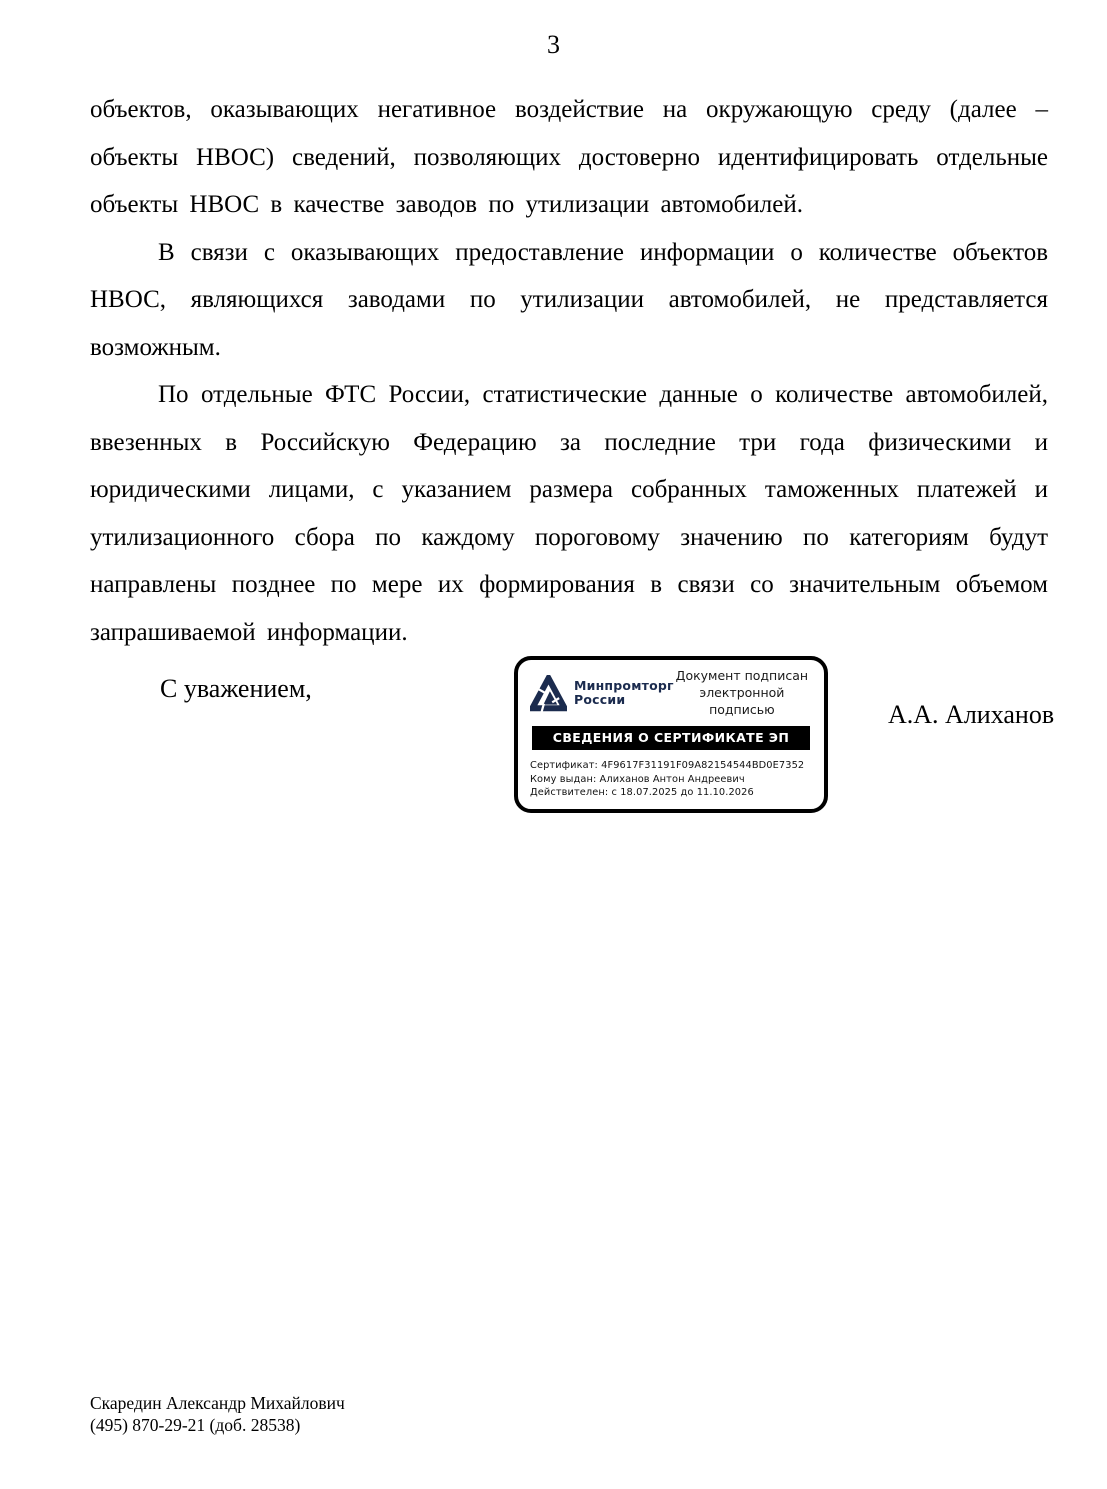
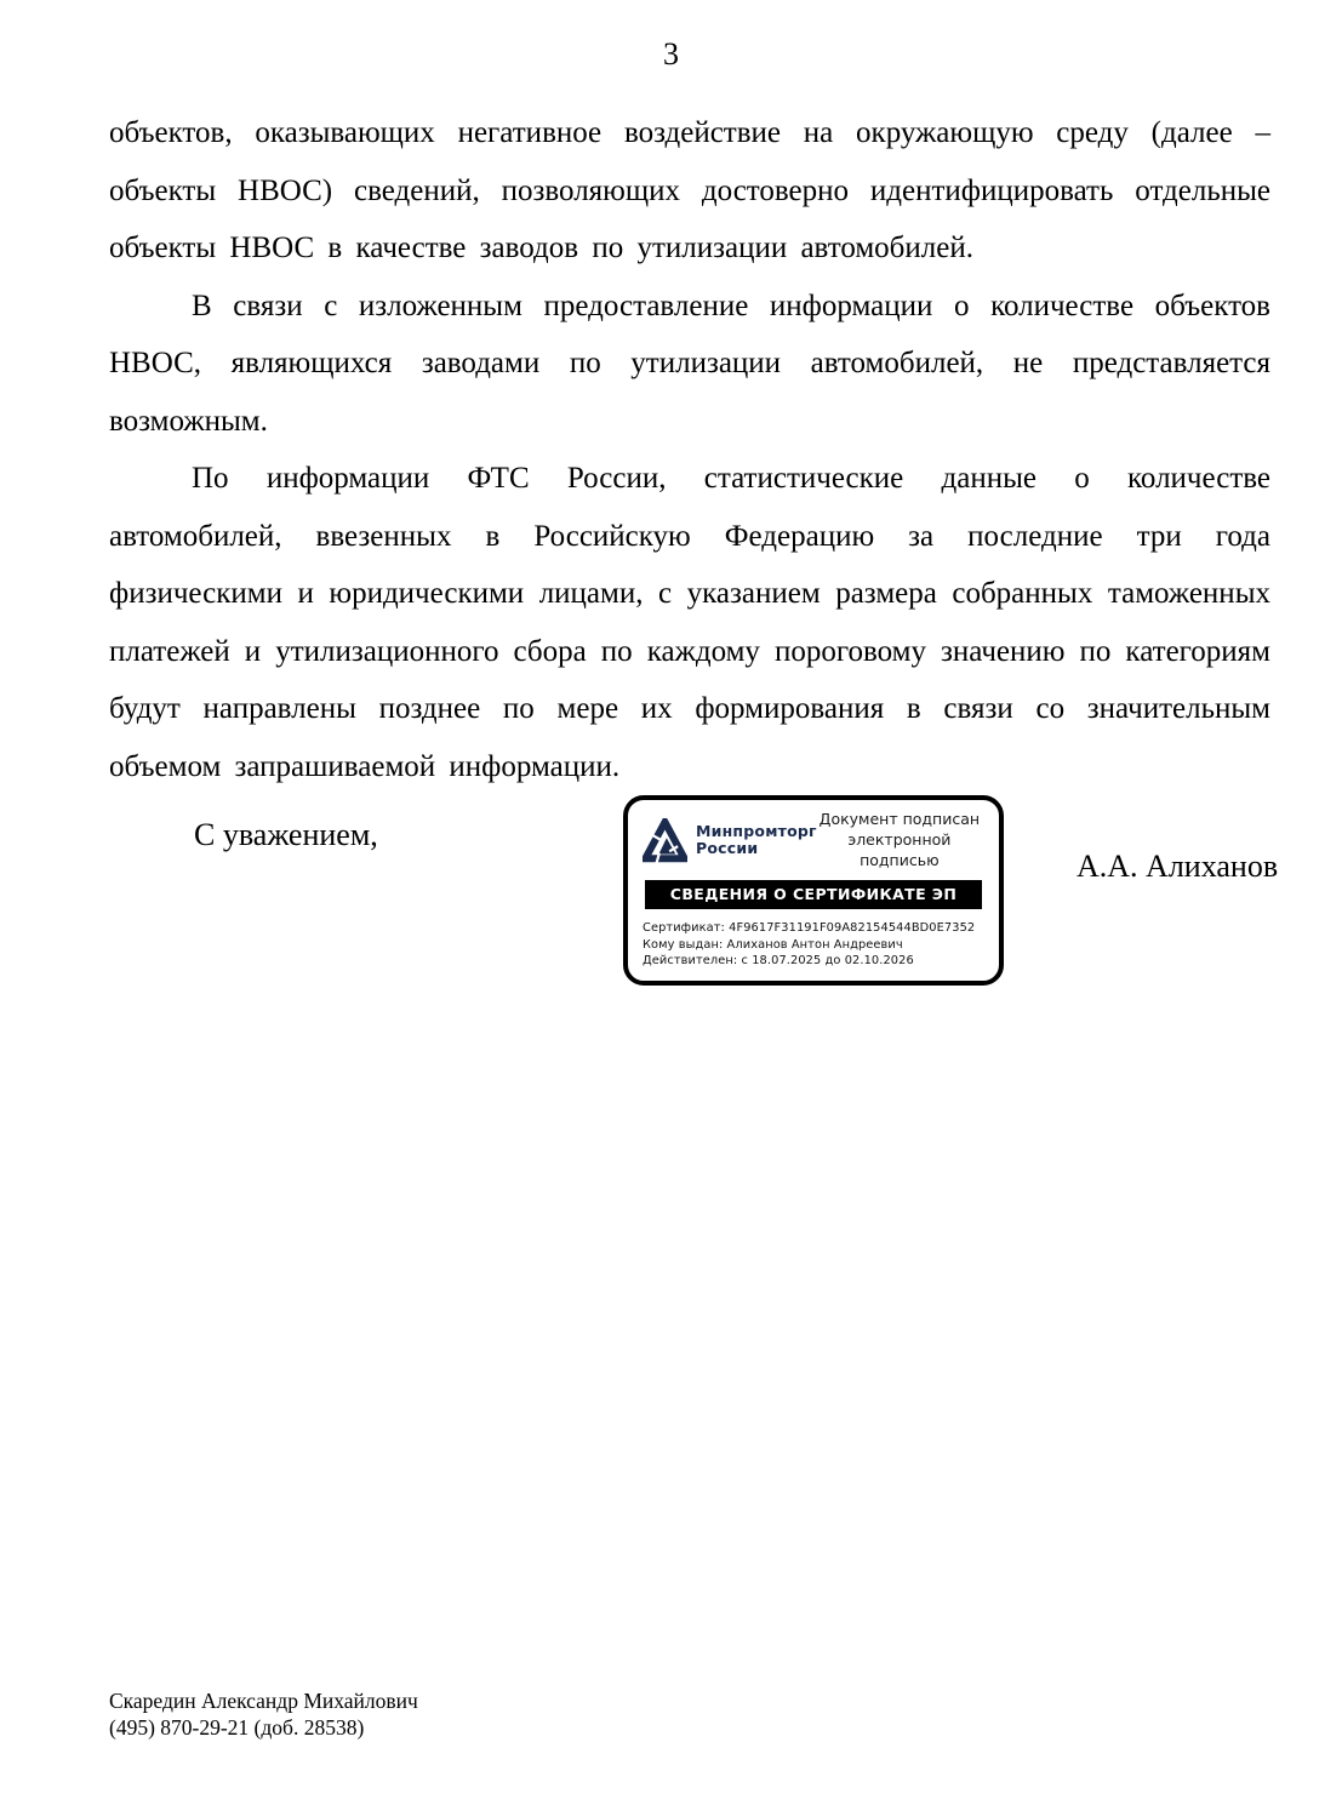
  3
  объектов, оказывающих негативное воздействие на окружающую среду (далее – объекты НВОС) сведений, позволяющих достоверно идентифицировать отдельные объекты НВОС в качестве заводов по утилизации автомобилей.
- В связи с оказывающих предоставление информации о количестве объектов НВОС, являющихся заводами по утилизации автомобилей, не представляется возможным.
+ В связи с изложенным предоставление информации о количестве объектов НВОС, являющихся заводами по утилизации автомобилей, не представляется возможным.
- По отдельные ФТС России, статистические данные о количестве автомобилей, ввезенных в Российскую Федерацию за последние три года физическими и юридическими лицами, с указанием размера собранных таможенных платежей и утилизационного сбора по каждому пороговому значению по категориям будут направлены позднее по мере их формирования в связи со значительным объемом запрашиваемой информации.
+ По информации ФТС России, статистические данные о количестве автомобилей, ввезенных в Российскую Федерацию за последние три года физическими и юридическими лицами, с указанием размера собранных таможенных платежей и утилизационного сбора по каждому пороговому значению по категориям будут направлены позднее по мере их формирования в связи со значительным объемом запрашиваемой информации.
  С уважением,
  Минпромторг
  России
  Документ подписан
  электронной подписью
  СВЕДЕНИЯ О СЕРТИФИКАТЕ ЭП
  Сертификат: 4F9617F31191F09A82154544BD0E7352
  Кому выдан: Алиханов Антон Андреевич
- Действителен: с 18.07.2025 до 11.10.2026
+ Действителен: с 18.07.2025 до 02.10.2026
  А.А. Алиханов
  Скаредин Александр Михайлович
  (495) 870-29-21 (доб. 28538)
